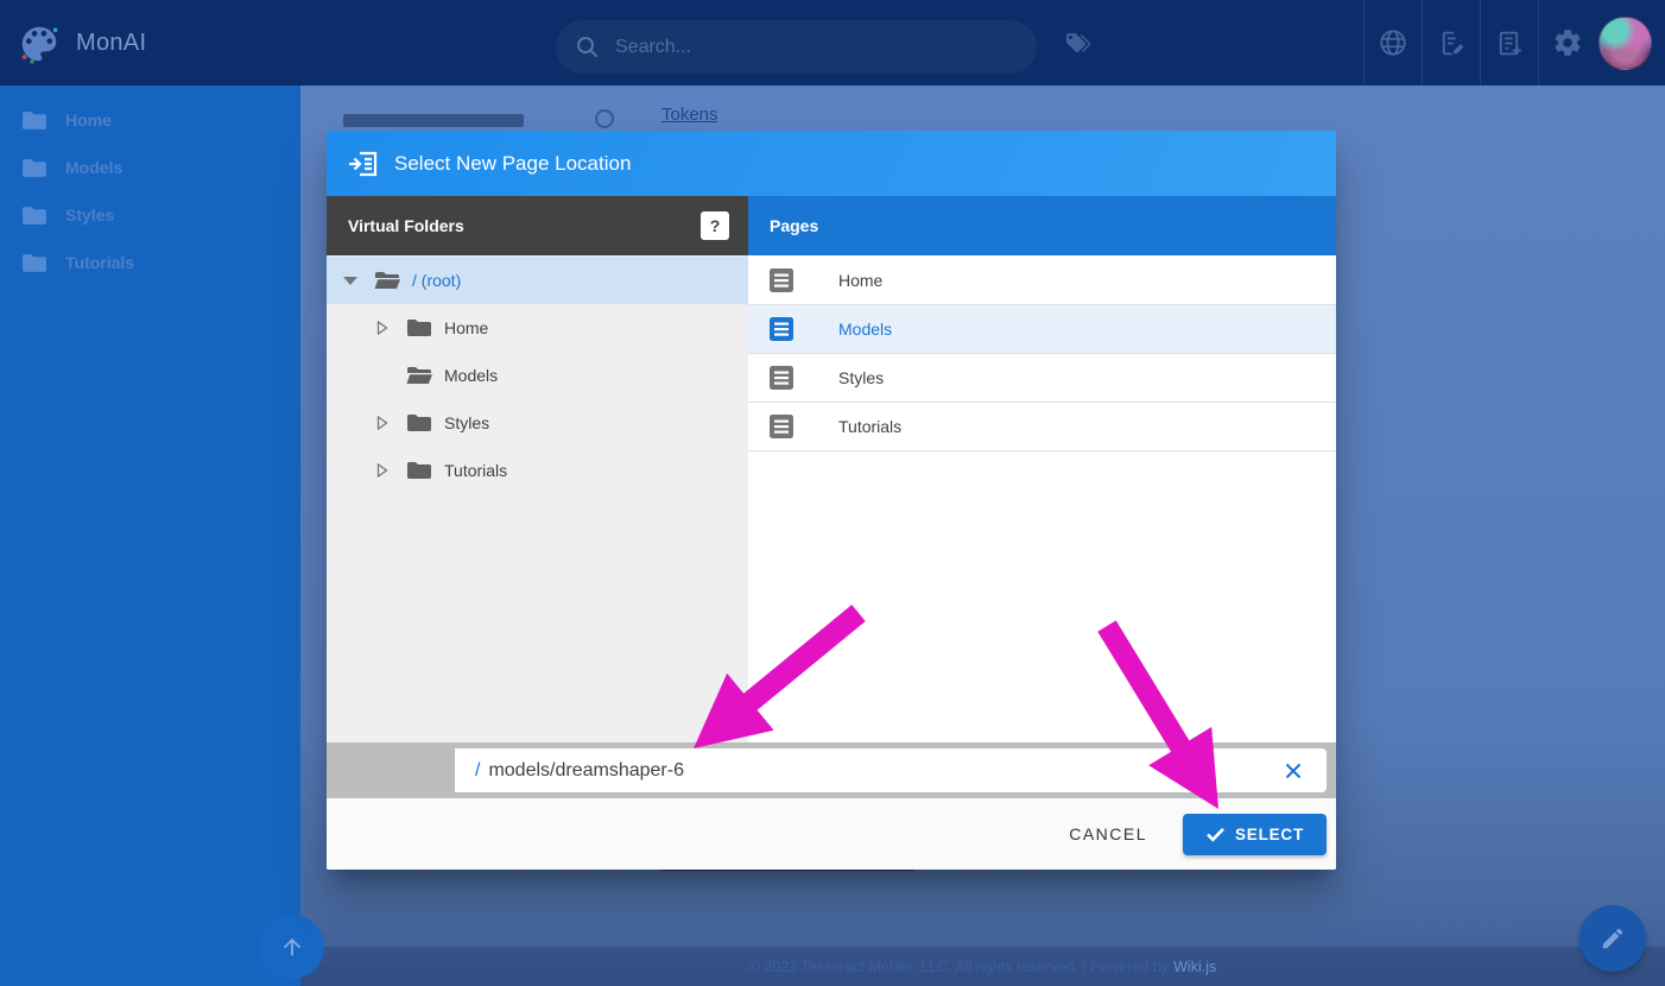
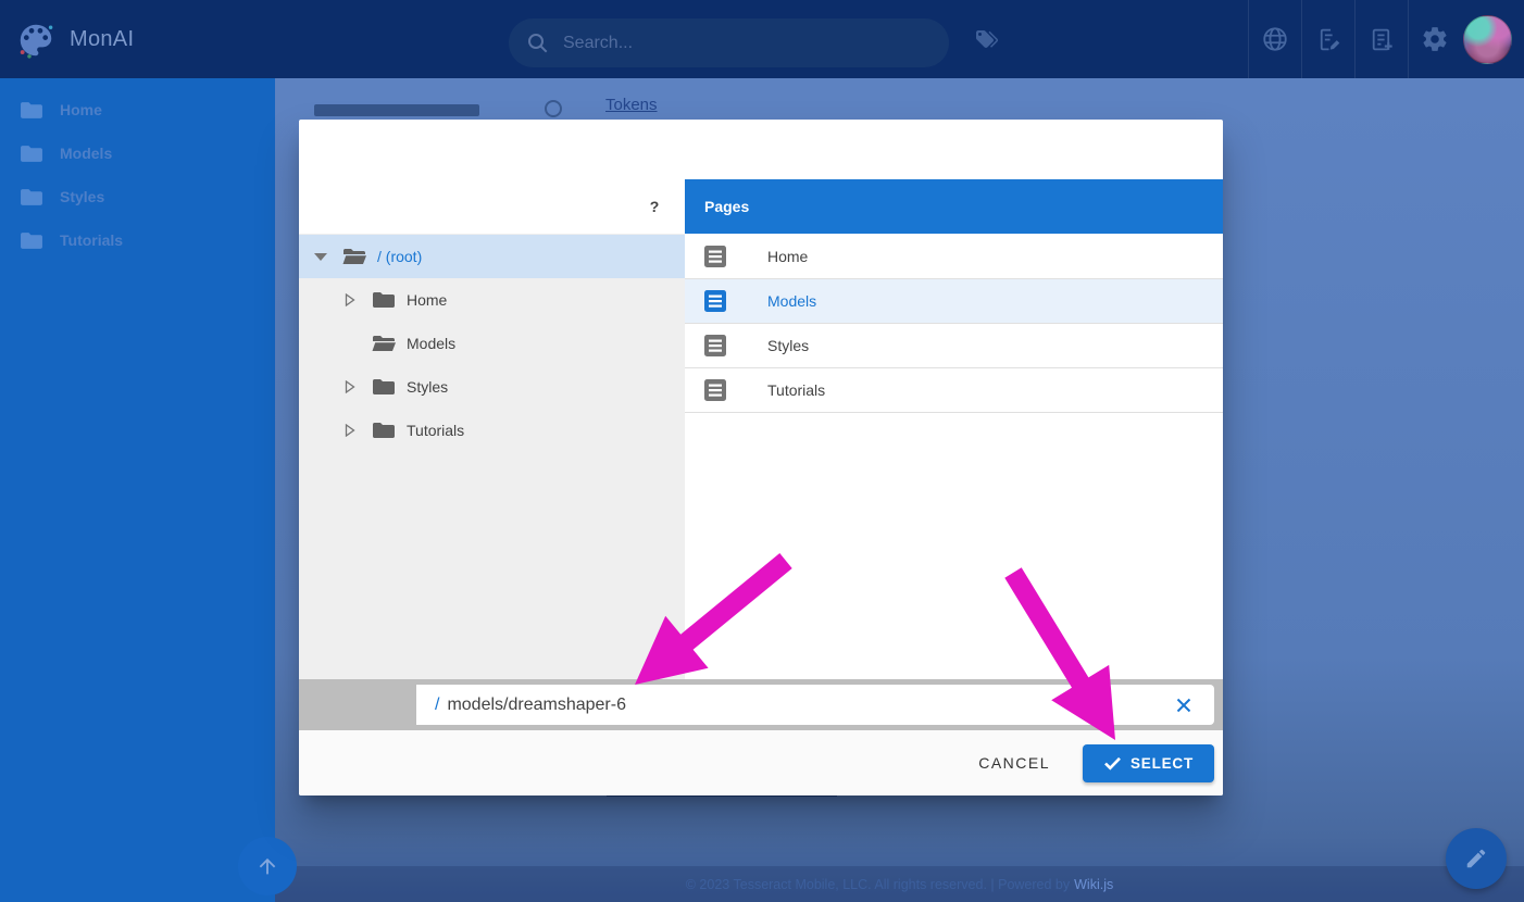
  MonAI
  Search...
  Home
  Models
  Styles
  Tutorials
  Tokens
  Wiki.js
- Select New Page Location
- Virtual Folders
  ?
  Pages
  / (root)
  Home
  Models
  Styles
  Tutorials
  Home
  Models
  Styles
  Tutorials
  /
  models/dreamshaper-6
  CANCEL
  SELECT
